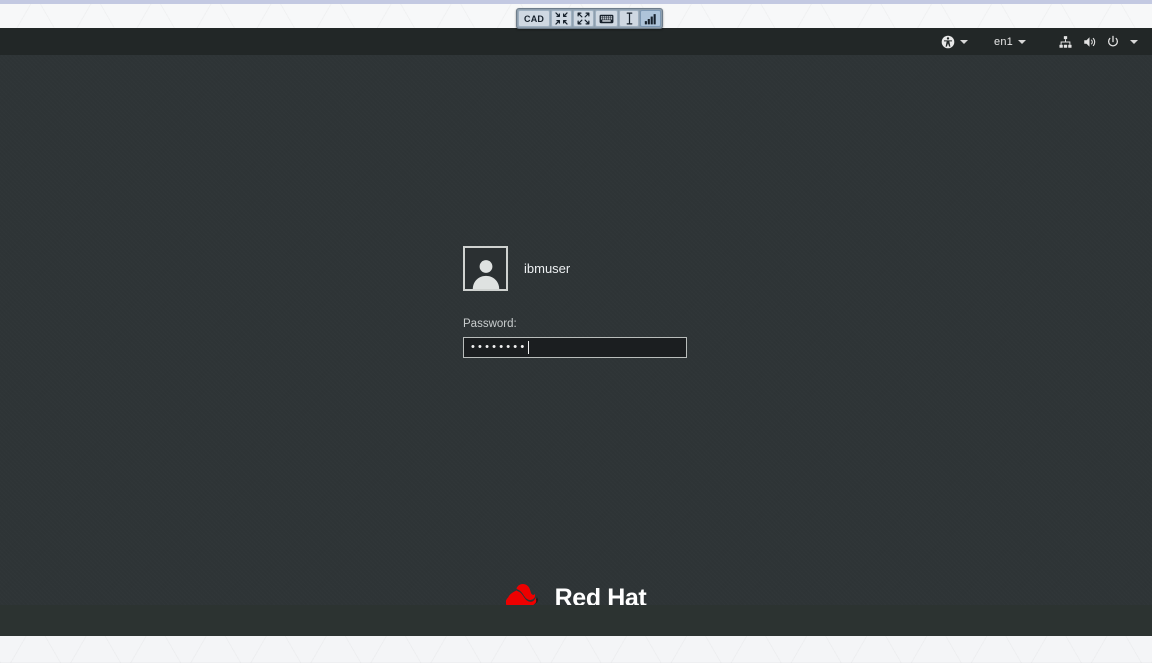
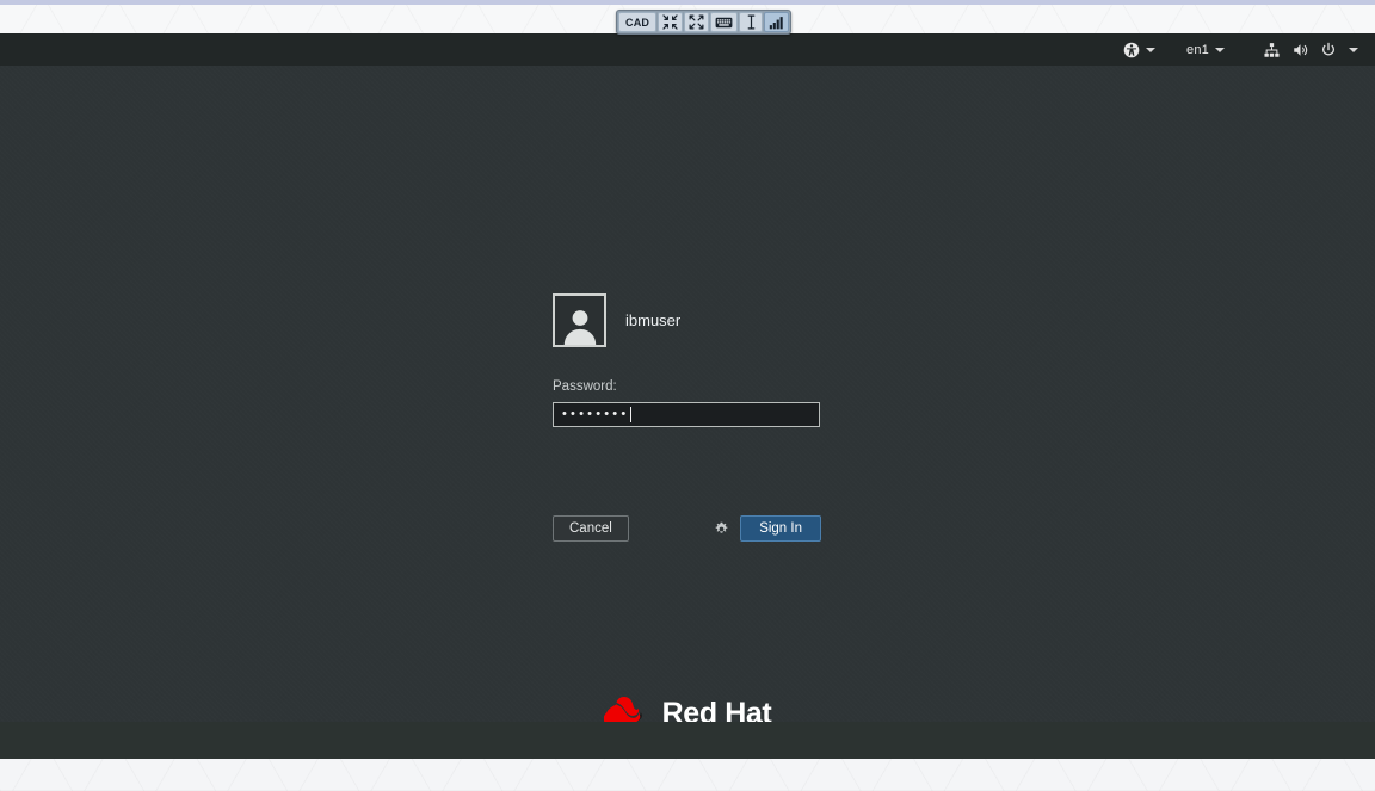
  en1
  ibmuser
  Password:
  ••••••••
+ Cancel
+ Sign In
  Red Hat
  CAD
